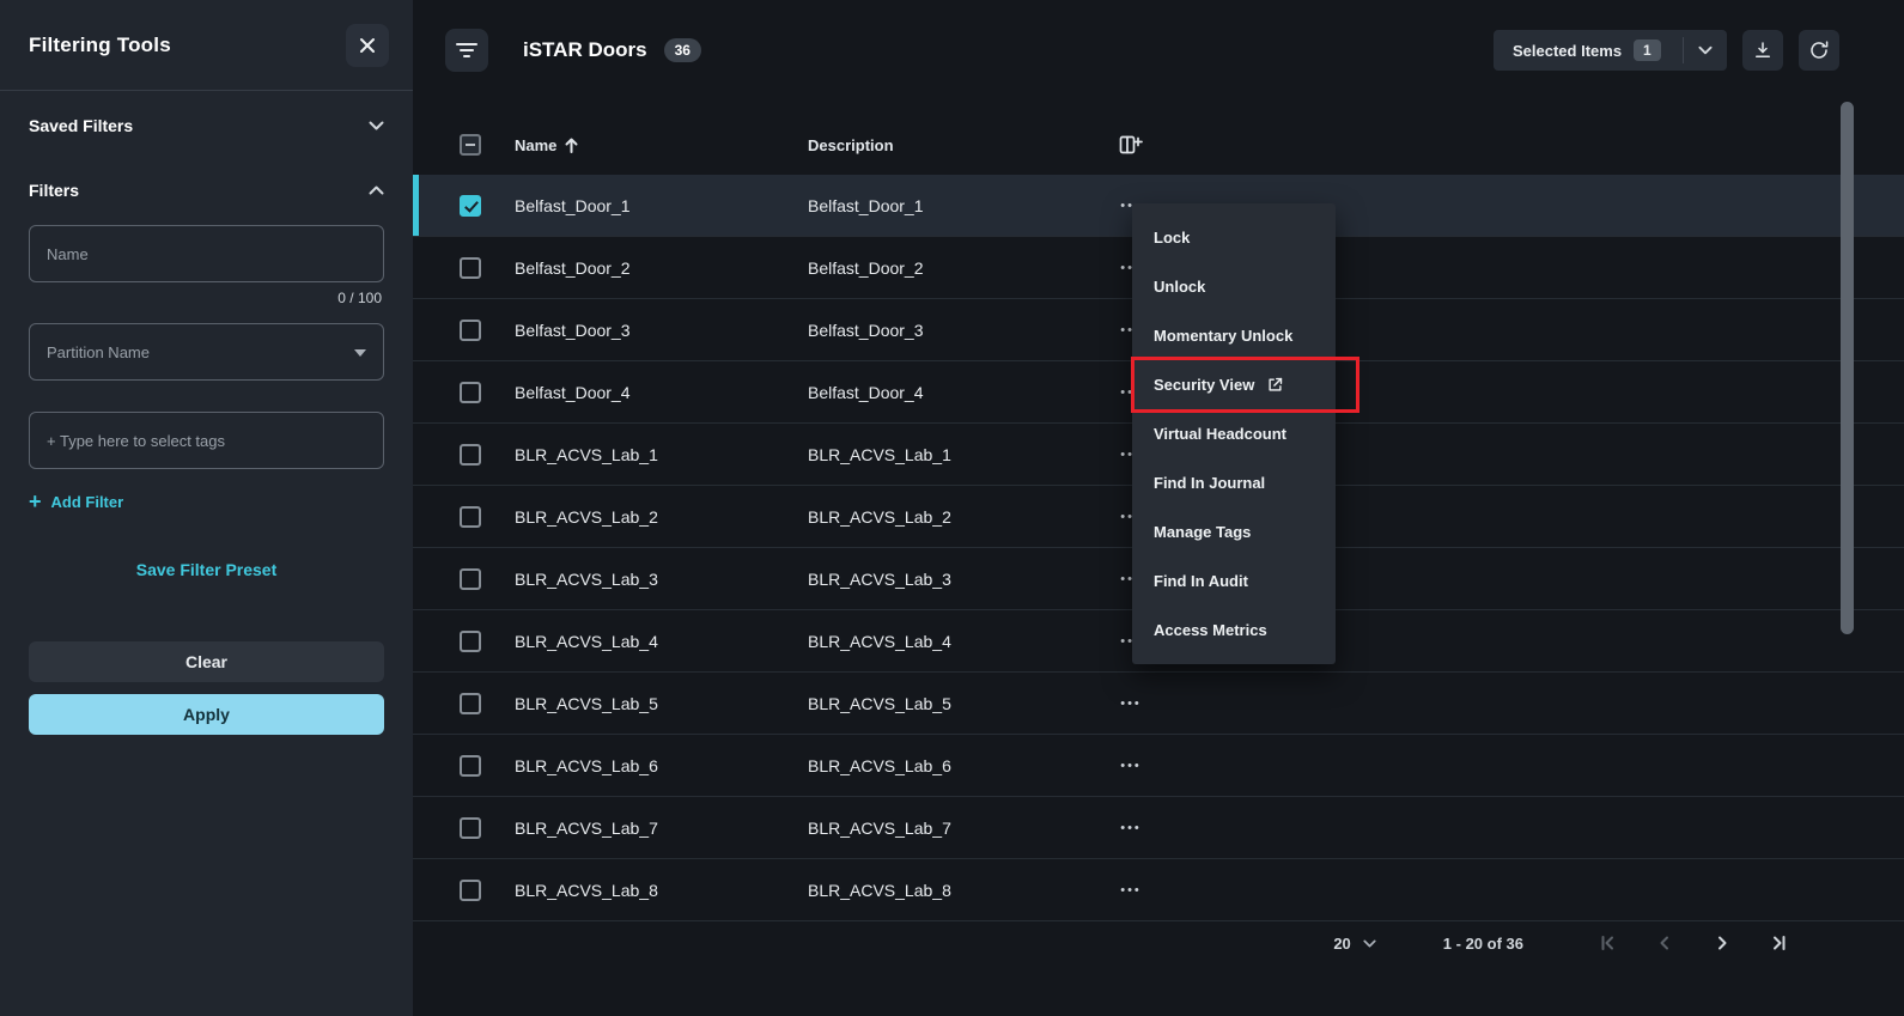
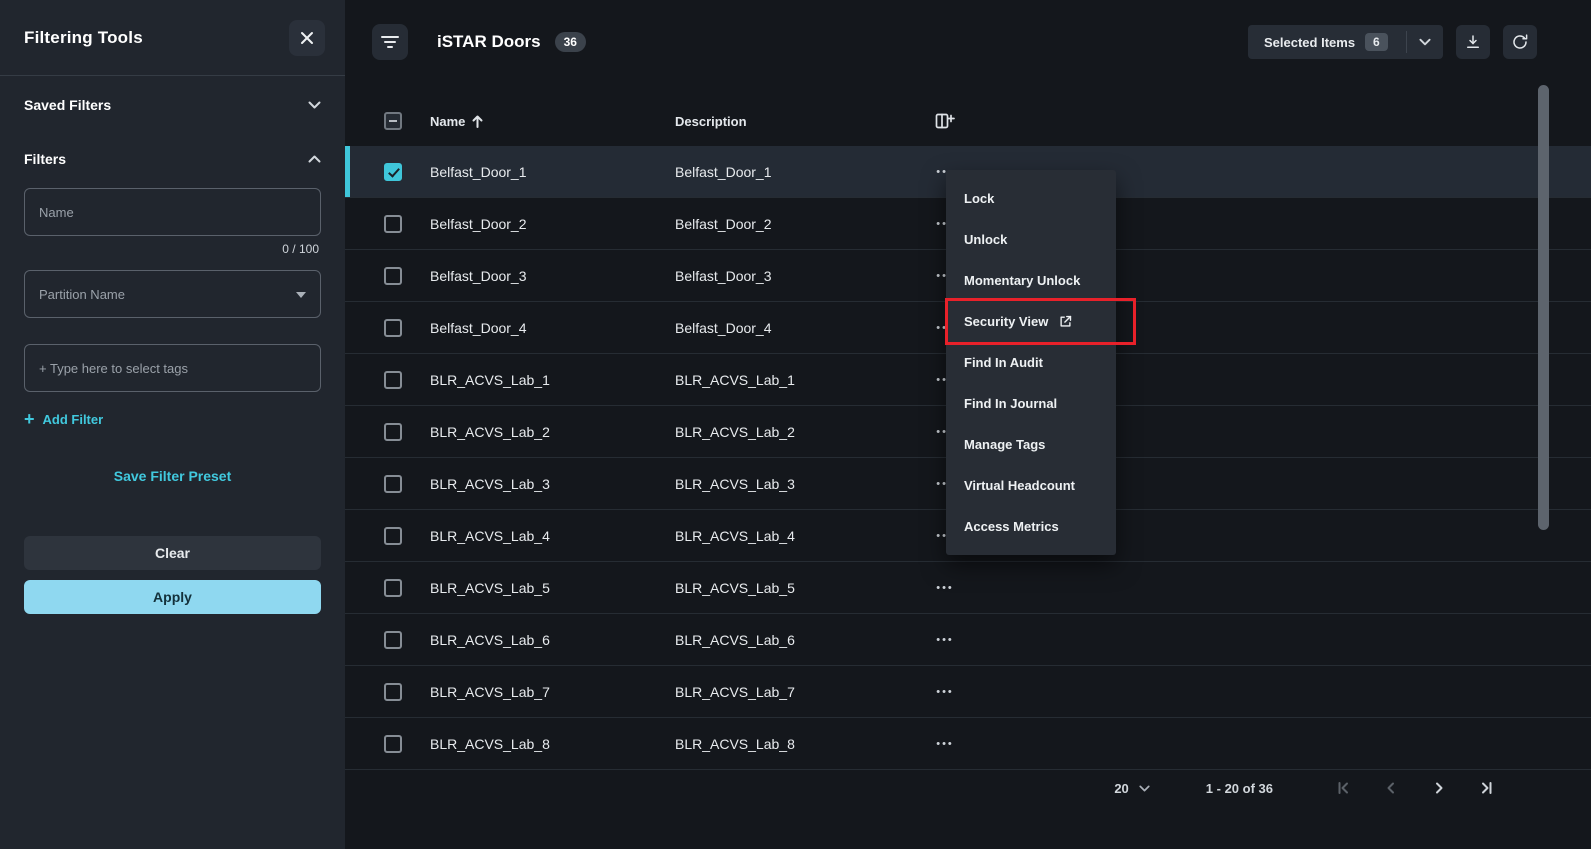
  Filtering Tools
  Saved Filters
  Filters
  Name
  0 / 100
  Partition Name
  + Type here to select tags
  +
  Add Filter
  Save Filter Preset
  Clear
  Apply
  iSTAR Doors
  36
  Selected Items
- 1
+ 6
  Name
  Description
  Belfast_Door_1
  Belfast_Door_1
  Belfast_Door_2
  Belfast_Door_2
  Belfast_Door_3
  Belfast_Door_3
  Belfast_Door_4
  Belfast_Door_4
  BLR_ACVS_Lab_1
  BLR_ACVS_Lab_1
  BLR_ACVS_Lab_2
  BLR_ACVS_Lab_2
  BLR_ACVS_Lab_3
  BLR_ACVS_Lab_3
  BLR_ACVS_Lab_4
  BLR_ACVS_Lab_4
  BLR_ACVS_Lab_5
  BLR_ACVS_Lab_5
  •••
  BLR_ACVS_Lab_6
  BLR_ACVS_Lab_6
  •••
  BLR_ACVS_Lab_7
  BLR_ACVS_Lab_7
  •••
  BLR_ACVS_Lab_8
  BLR_ACVS_Lab_8
  •••
  Lock
  Unlock
  Momentary Unlock
  Security View
- Virtual Headcount
+ Find In Audit
  Find In Journal
  Manage Tags
- Find In Audit
+ Virtual Headcount
  Access Metrics
  20
  1 - 20 of 36
